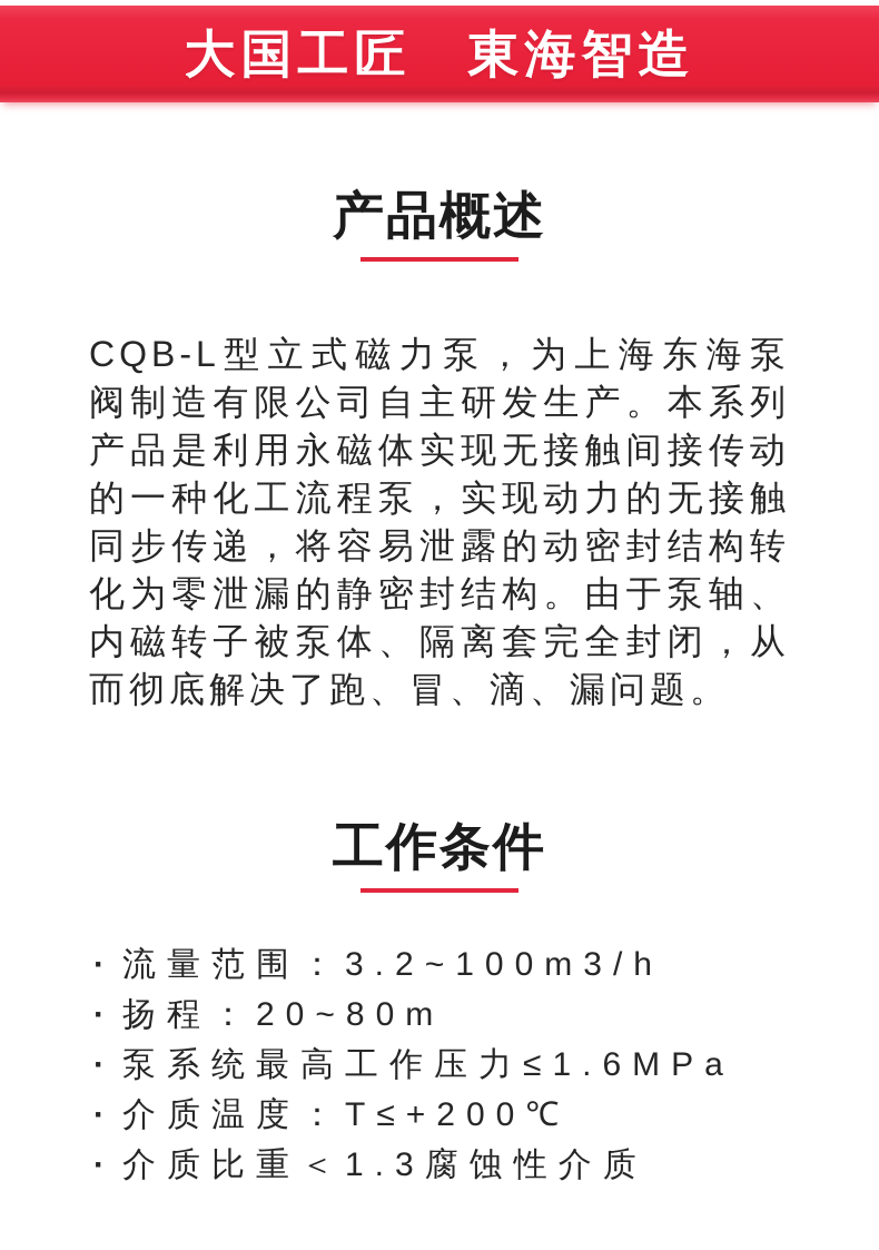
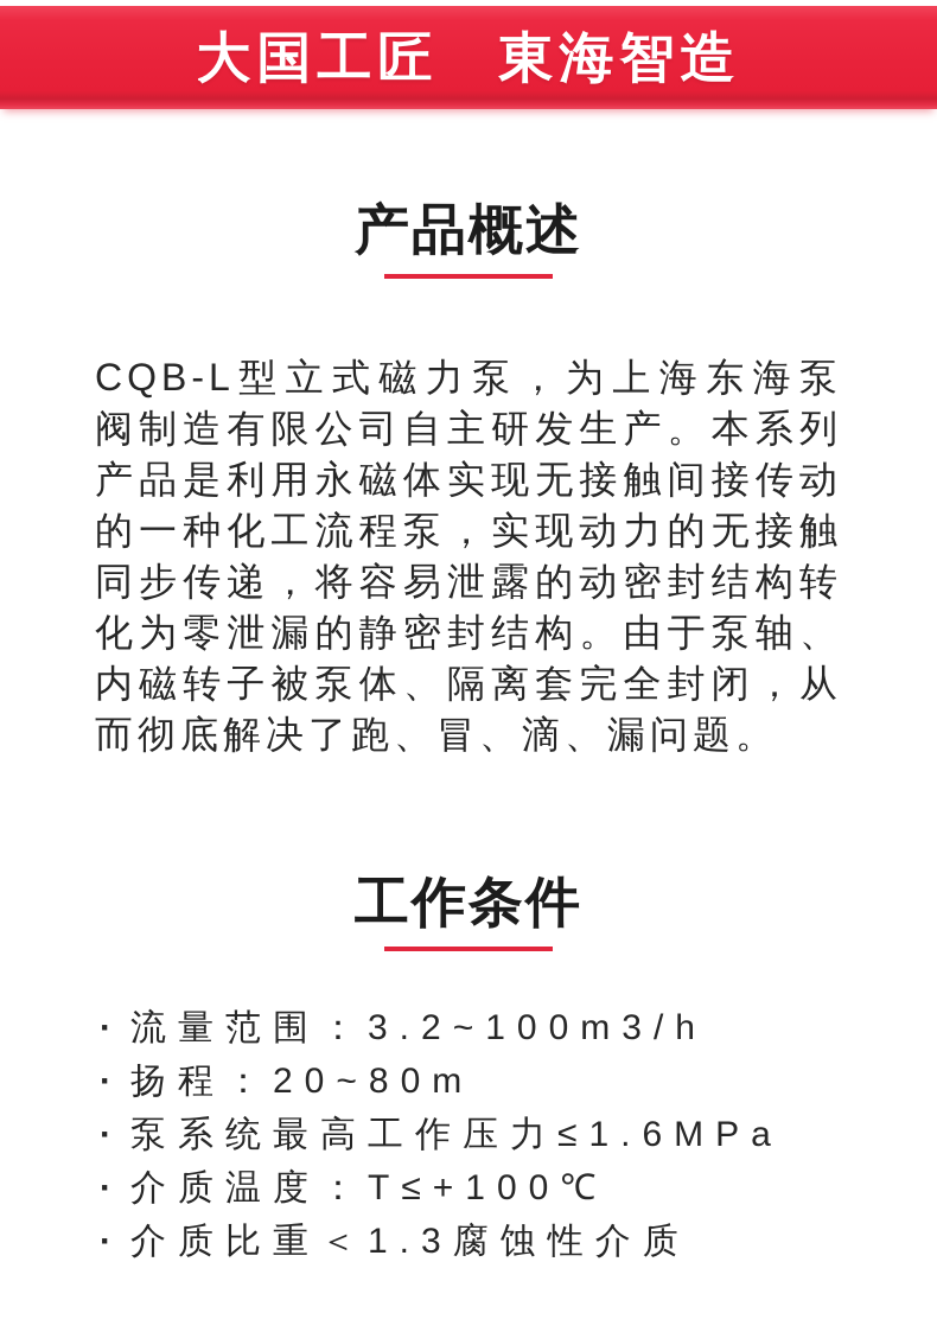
  大国工匠 東海智造
  产品概述
  CQB-L型立式磁力泵，为上海东海泵
  阀制造有限公司自主研发生产。本系列
  产品是利用永磁体实现无接触间接传动
  的一种化工流程泵，实现动力的无接触
  同步传递，将容易泄露的动密封结构转
  化为零泄漏的静密封结构。由于泵轴、
  内磁转子被泵体、隔离套完全封闭，从
  而彻底解决了跑、冒、滴、漏问题。
  工作条件
  ·
  流量范围：3.2~100m3/h
  ·
  扬程：20~80m
  ·
  泵系统最高工作压力≤1.6MPa
  ·
- 介质温度：T≤+200℃
+ 介质温度：T≤+100℃
  ·
  介质比重＜1.3腐蚀性介质
